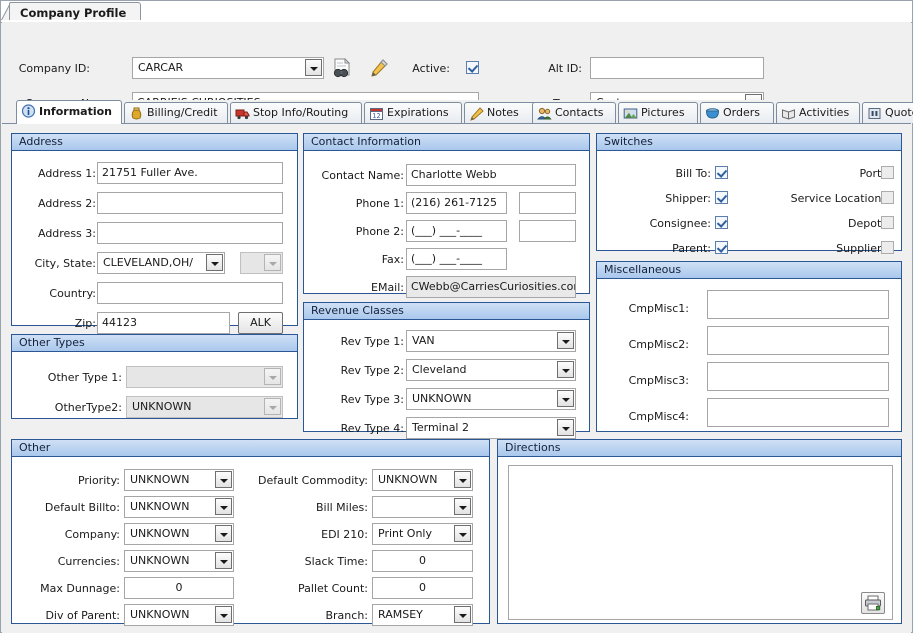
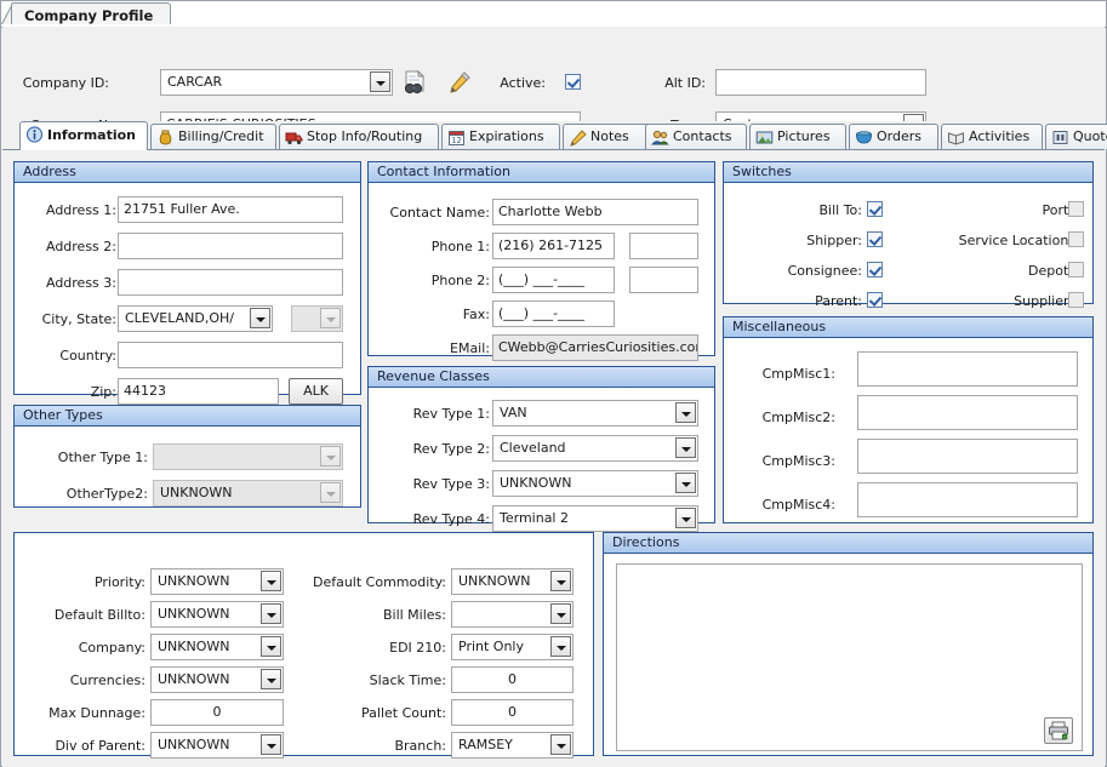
  Company Profile
  Company ID:
  CARCAR
  Active:
  Alt ID:
  Information
  Billing/Credit
  Stop Info/Routing
  12
  Expirations
  Notes
  Contacts
  Pictures
  Orders
  Activities
  Address
  Address 1:
  21751 Fuller Ave.
  Address 2:
  Address 3:
  City, State:
  CLEVELAND,OH/
  Country:
  Zip:
  44123
  ALK
  Other Types
  Other Type 1:
  OtherType2:
  UNKNOWN
  Contact Information
  Contact Name:
  Charlotte Webb
  Phone 1:
  (216) 261-7125
  Phone 2:
  (___) ___-____
  Fax:
  (___) ___-____
  EMail:
  CWebb@CarriesCuriosities.co
  Revenue Classes
  Rev Type 1:
  VAN
  Rev Type 2:
  Cleveland
  Rev Type 3:
  UNKNOWN
  Rev Type 4:
  Terminal 2
  Switches
  Bill To:
  Port
  Shipper:
  Service Location
  Consignee:
  Depot
  Parent:
  Supplier
  Miscellaneous
  CmpMisc1:
  CmpMisc2:
  CmpMisc3:
  CmpMisc4:
- Other
  Priority:
  UNKNOWN
  Default Billto:
  UNKNOWN
  Company:
  UNKNOWN
  Currencies:
  UNKNOWN
  Max Dunnage:
  0
  Div of Parent:
  UNKNOWN
  Default Commodity:
  UNKNOWN
  Bill Miles:
  EDI 210:
  Print Only
  Slack Time:
  0
  Pallet Count:
  0
  Branch:
  RAMSEY
  Directions
